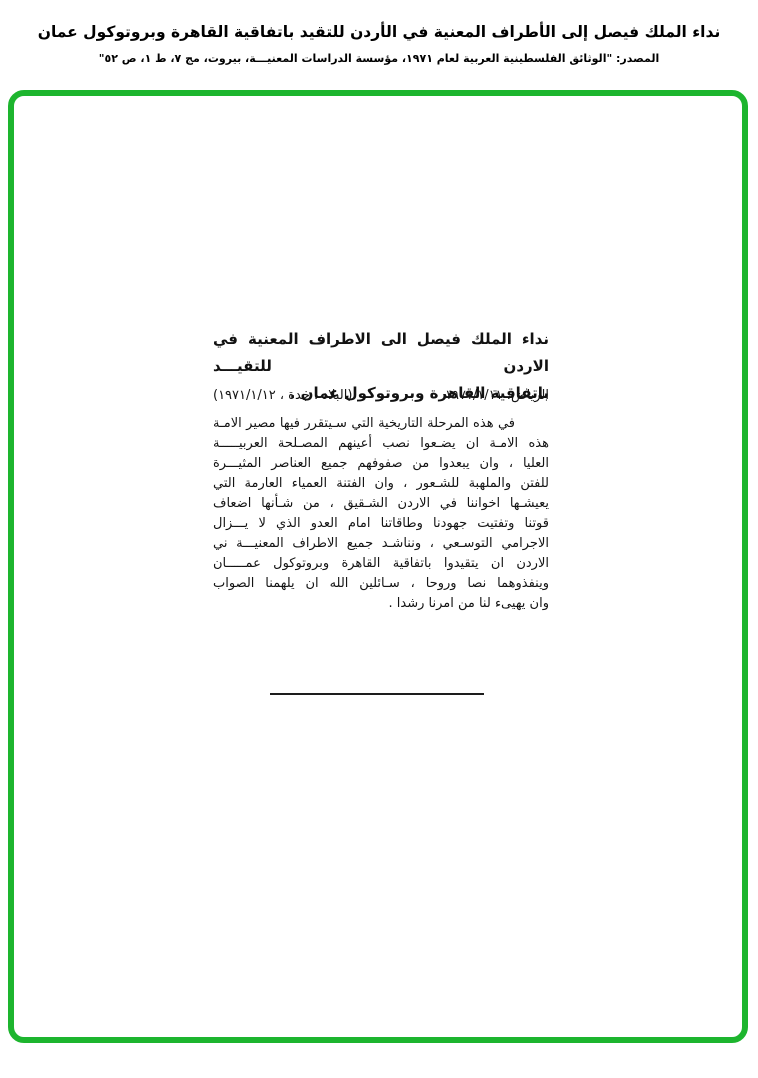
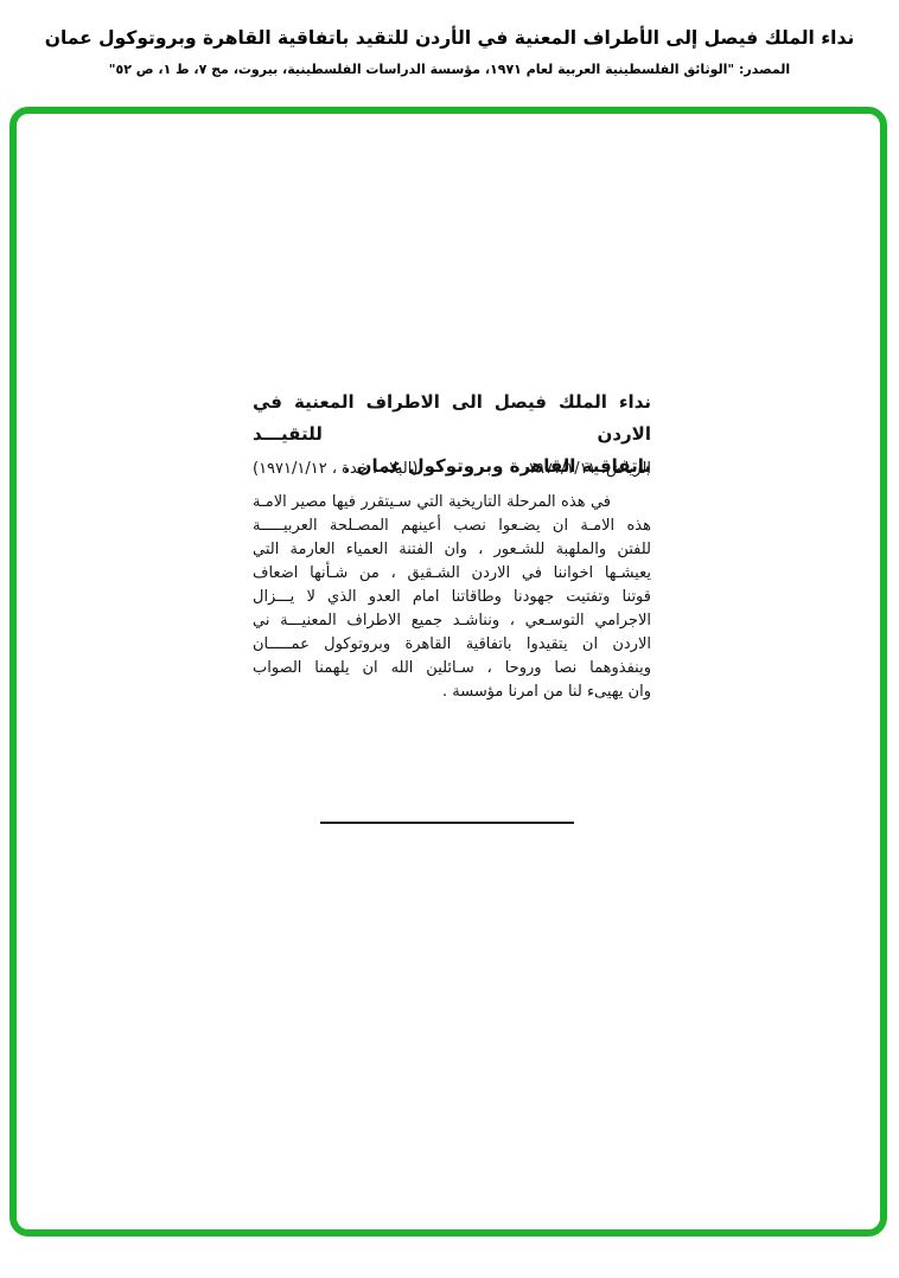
  نداء الملك فيصل إلى الأطراف المعنية في الأردن للتقيد باتفاقية القاهرة وبروتوكول عمان
- المصدر: "الوثائق الفلسطينية العربية لعام ١٩٧١، مؤسسة الدراسات المعنيـــة، بيروت، مج ٧، ط ١، ص ٥٢"
+ المصدر: "الوثائق الفلسطينية العربية لعام ١٩٧١، مؤسسة الدراسات الفلسطينية، بيروت، مج ٧، ط ١، ص ٥٢"
  نداء الملك فيصل الى الاطراف المعنية في الاردن للتقيـــد
  باتفاقية القاهرة وبروتوكول عمان .
  الرياض، ١٩٧١/١/١١
  (البلاد ، جدة ، ١٩٧١/١/١٢)
  في هذه المرحلة التاريخية التي سـيتقرر فيها مصير الامـة
  هذه الامـة ان يضـعوا نصب أعينهم المصـلحة العربيـــــة
- العليا ، وان يبعدوا من صفوفهم جميع العناصر المثيـــرة
  للفتن والملهبة للشـعور ، وان الفتنة العمياء العارمة التي
  يعيشـها اخواننا في الاردن الشـقيق ، من شـأنها اضعاف
  قوتنا وتفتيت جهودنا وطاقاتنا امام العدو الذي لا يـــزال
  الاجرامي التوسـعي ، ونناشـد جميع الاطراف المعنيـــة ني
  الاردن ان يتقيدوا باتفاقية القاهرة وبروتوكول عمـــــان
  وينفذوهما نصا وروحا ، سـائلين الله ان يلهمنا الصواب
- وان يهيىء لنا من امرنا رشدا .
+ وان يهيىء لنا من امرنا مؤسسة .
